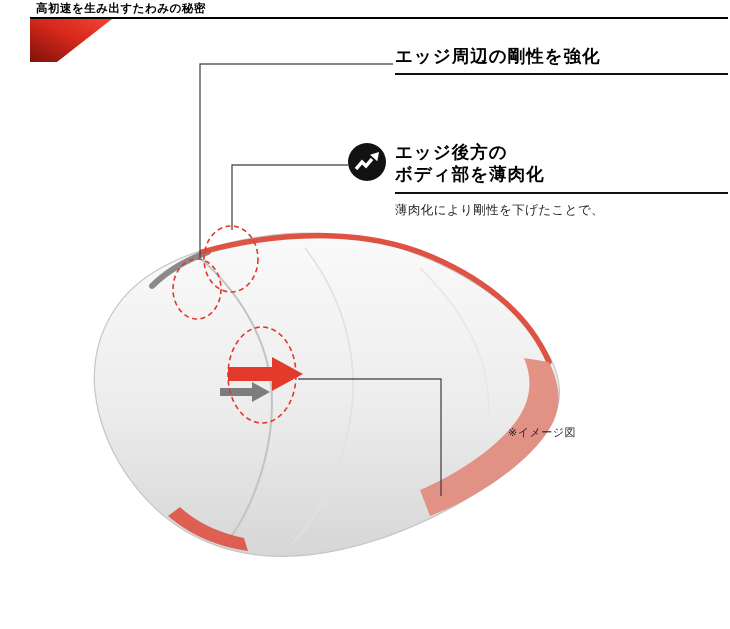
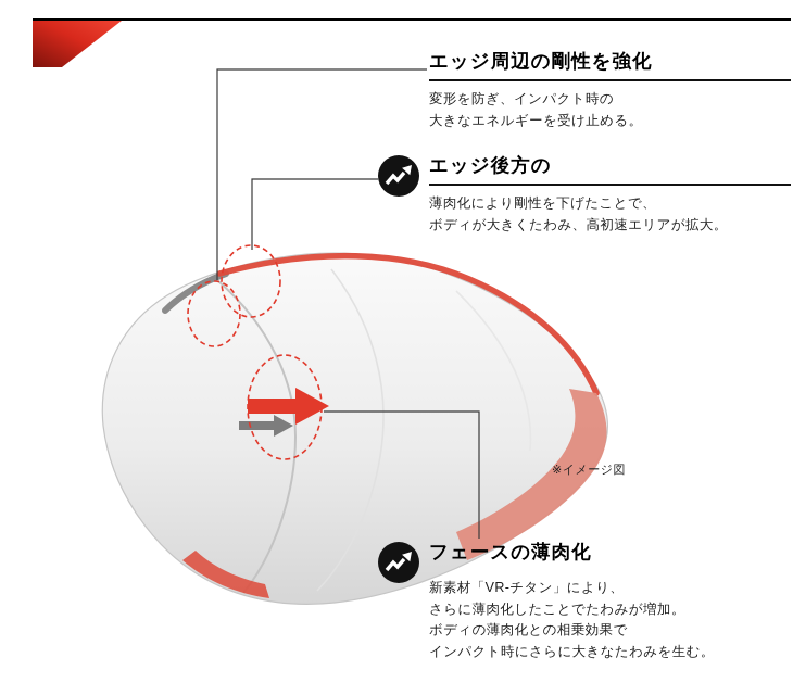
- 高初速を生み出すたわみの秘密
  エッジ周辺の剛性を強化
+ 変形を防ぎ、インパクト時の
+ 大きなエネルギーを受け止める。
  エッジ後方の
- ボディ部を薄肉化
  薄肉化により剛性を下げたことで、
+ ボディが大きくたわみ、高初速エリアが拡大。
+ フェースの薄肉化
+ 新素材「VR-チタン」により、
+ さらに薄肉化したことでたわみが増加。
+ ボディの薄肉化との相乗効果で
+ インパクト時にさらに大きなたわみを生む。
  ※イメージ図
